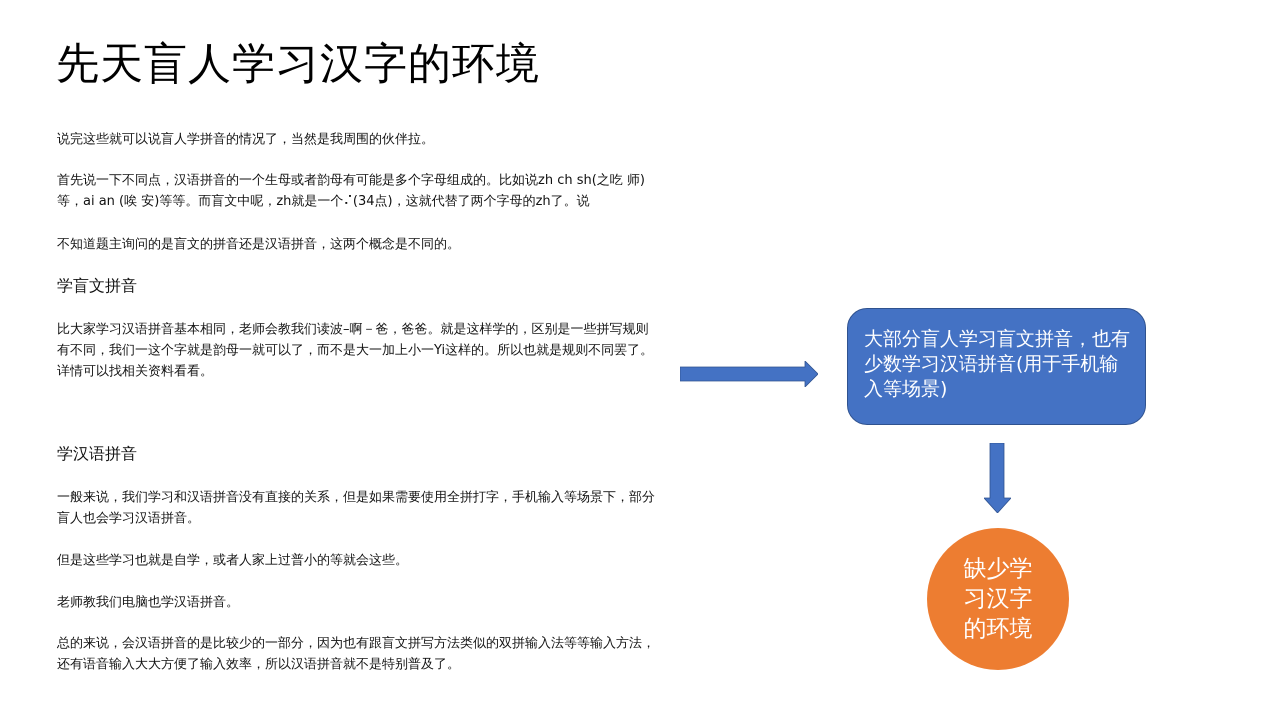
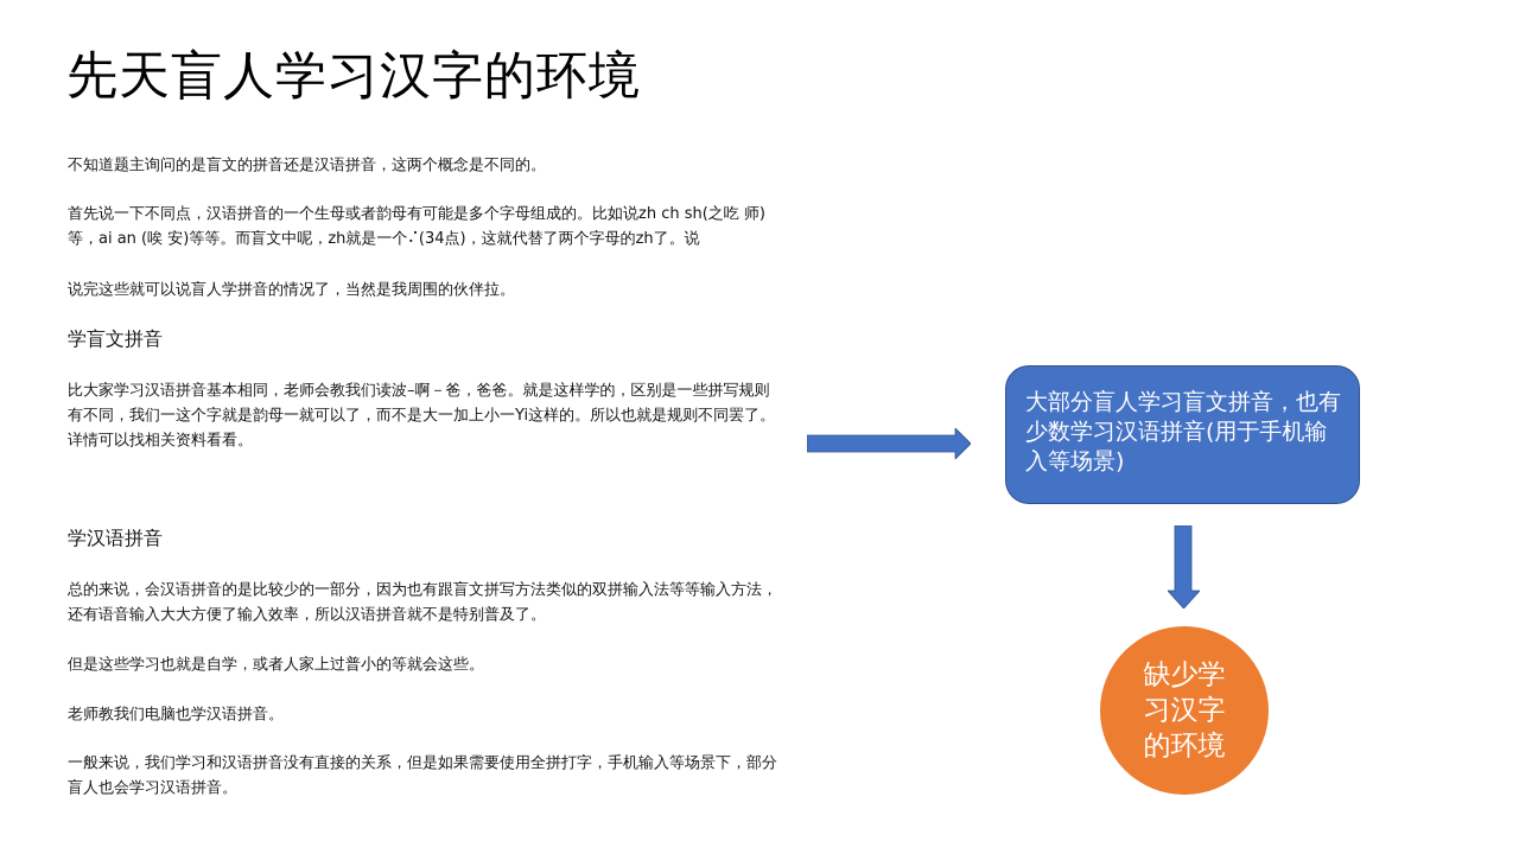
  先天盲人学习汉字的环境
- 说完这些就可以说盲人学拼音的情况了，当然是我周围的伙伴拉。
+ 不知道题主询问的是盲文的拼音还是汉语拼音，这两个概念是不同的。
  首先说一下不同点，汉语拼音的一个生母或者韵母有可能是多个字母组成的。比如说zh ch sh(之吃 师)等，ai an (唉 安)等等。而盲文中呢，zh就是一个⠌(34点)，这就代替了两个字母的zh了。说
- 不知道题主询问的是盲文的拼音还是汉语拼音，这两个概念是不同的。
+ 说完这些就可以说盲人学拼音的情况了，当然是我周围的伙伴拉。
  学盲文拼音
  比大家学习汉语拼音基本相同，老师会教我们读波–啊－爸，爸爸。就是这样学的，区别是一些拼写规则有不同，我们一这个字就是韵母一就可以了，而不是大一加上小一Yi这样的。所以也就是规则不同罢了。详情可以找相关资料看看。
  学汉语拼音
- 一般来说，我们学习和汉语拼音没有直接的关系，但是如果需要使用全拼打字，手机输入等场景下，部分盲人也会学习汉语拼音。
+ 总的来说，会汉语拼音的是比较少的一部分，因为也有跟盲文拼写方法类似的双拼输入法等等输入方法，还有语音输入大大方便了输入效率，所以汉语拼音就不是特别普及了。
  但是这些学习也就是自学，或者人家上过普小的等就会这些。
  老师教我们电脑也学汉语拼音。
- 总的来说，会汉语拼音的是比较少的一部分，因为也有跟盲文拼写方法类似的双拼输入法等等输入方法，还有语音输入大大方便了输入效率，所以汉语拼音就不是特别普及了。
+ 一般来说，我们学习和汉语拼音没有直接的关系，但是如果需要使用全拼打字，手机输入等场景下，部分盲人也会学习汉语拼音。
  大部分盲人学习盲文拼音，也有少数学习汉语拼音(用于手机输入等场景)
  缺少学习汉字的环境
